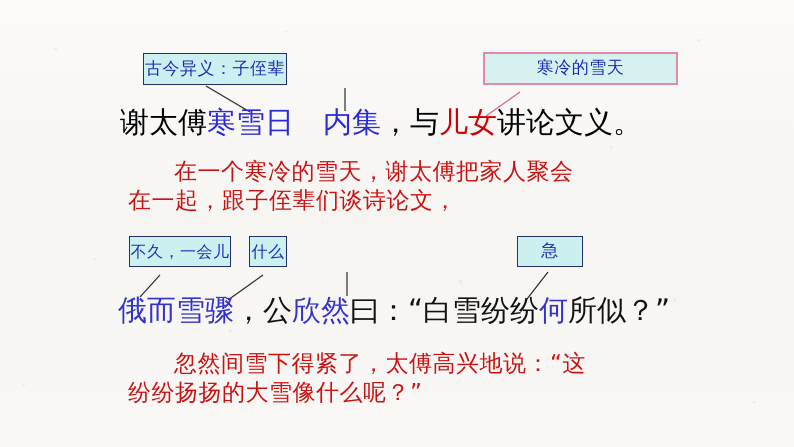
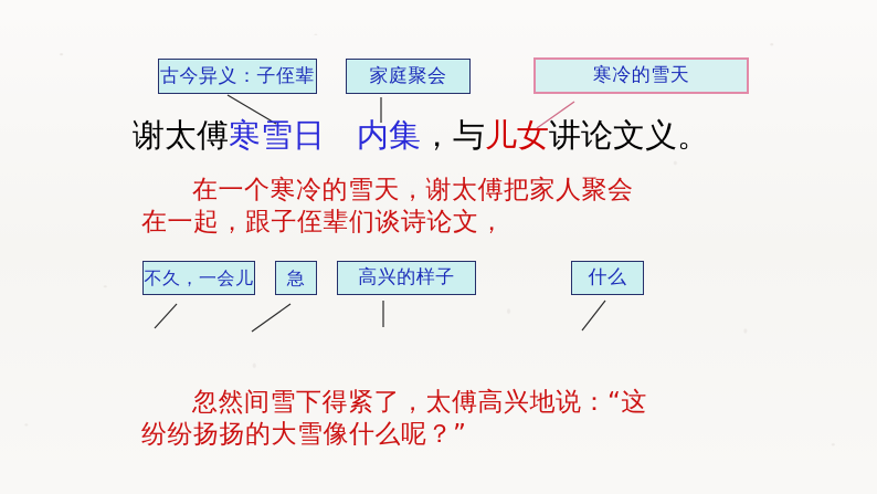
  古今异义：子侄辈
+ 家庭聚会
  寒冷的雪天
  谢太傅寒雪日 内集，与儿女讲论文义。
  在一个寒冷的雪天，谢太傅把家人聚会
  在一起，跟子侄辈们谈诗论文，
  不久，一会儿
- 什么
+ 急
+ 高兴的样子
- 急
+ 什么
- 俄而雪骤，公欣然曰：“白雪纷纷何所似？”
  忽然间雪下得紧了，太傅高兴地说：“这
  纷纷扬扬的大雪像什么呢？”
